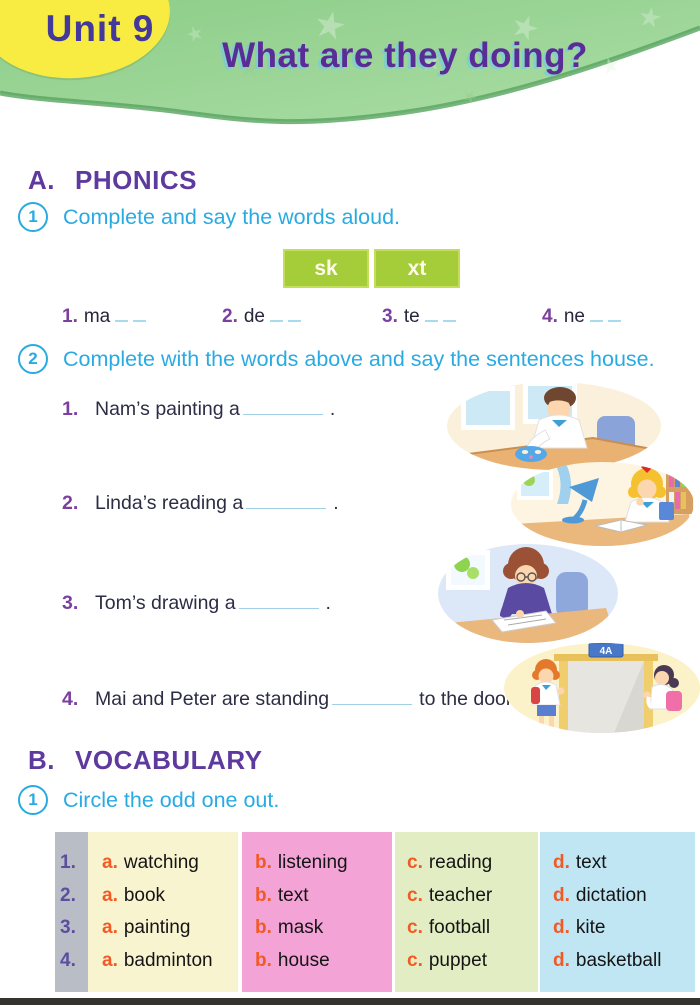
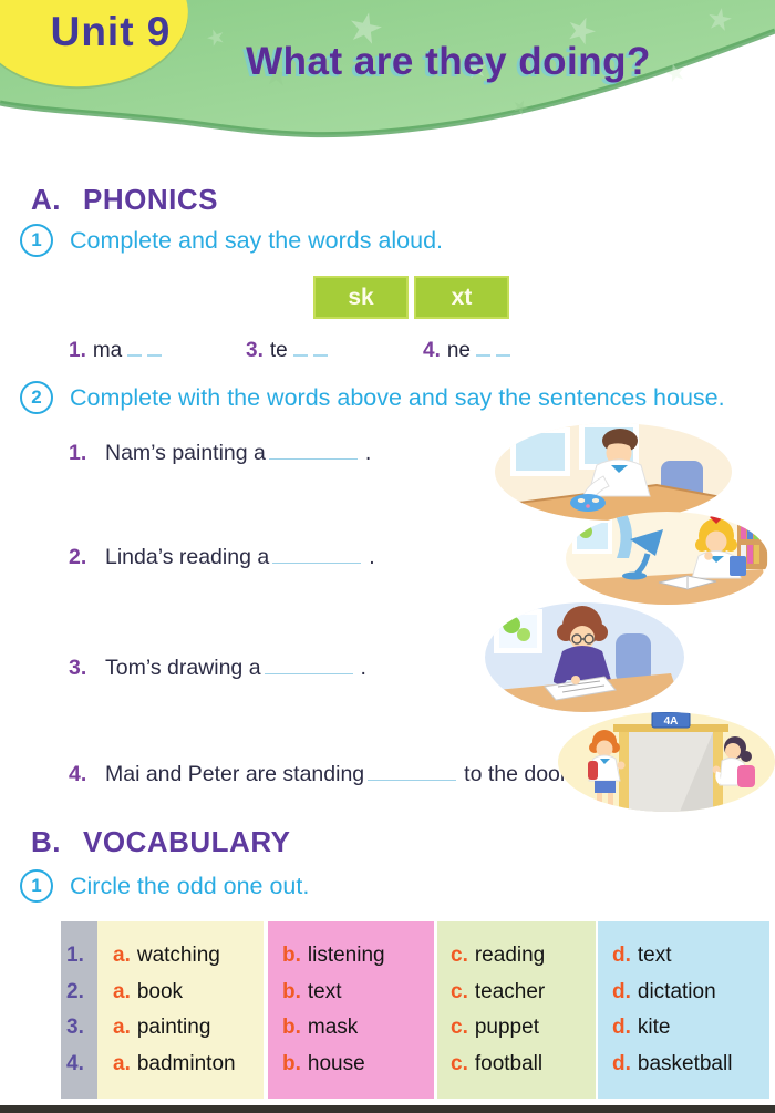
  Unit 9
  What are they doing?
  A.
  PHONICS
  1
  Complete and say the words aloud.
  sk
  xt
  1. ma
- 2. de
  3. te
  4. ne
  2
  Complete with the words above and say the sentences house.
  1.
  Nam’s painting a
  .
  2.
  Linda’s reading a
  .
  3.
  Tom’s drawing a
  .
  4.
  Mai and Peter are standing
  to the doo
  4A
  B.
  VOCABULARY
  1
  Circle the odd one out.
  1.
  a. watching
  b. listening
  c. reading
  d. text
  2.
  a. book
  b. text
  c. teacher
  d. dictation
  3.
  a. painting
  b. mask
- c. football
+ c. puppet
  d. kite
  4.
  a. badminton
  b. house
- c. puppet
+ c. football
  d. basketball
